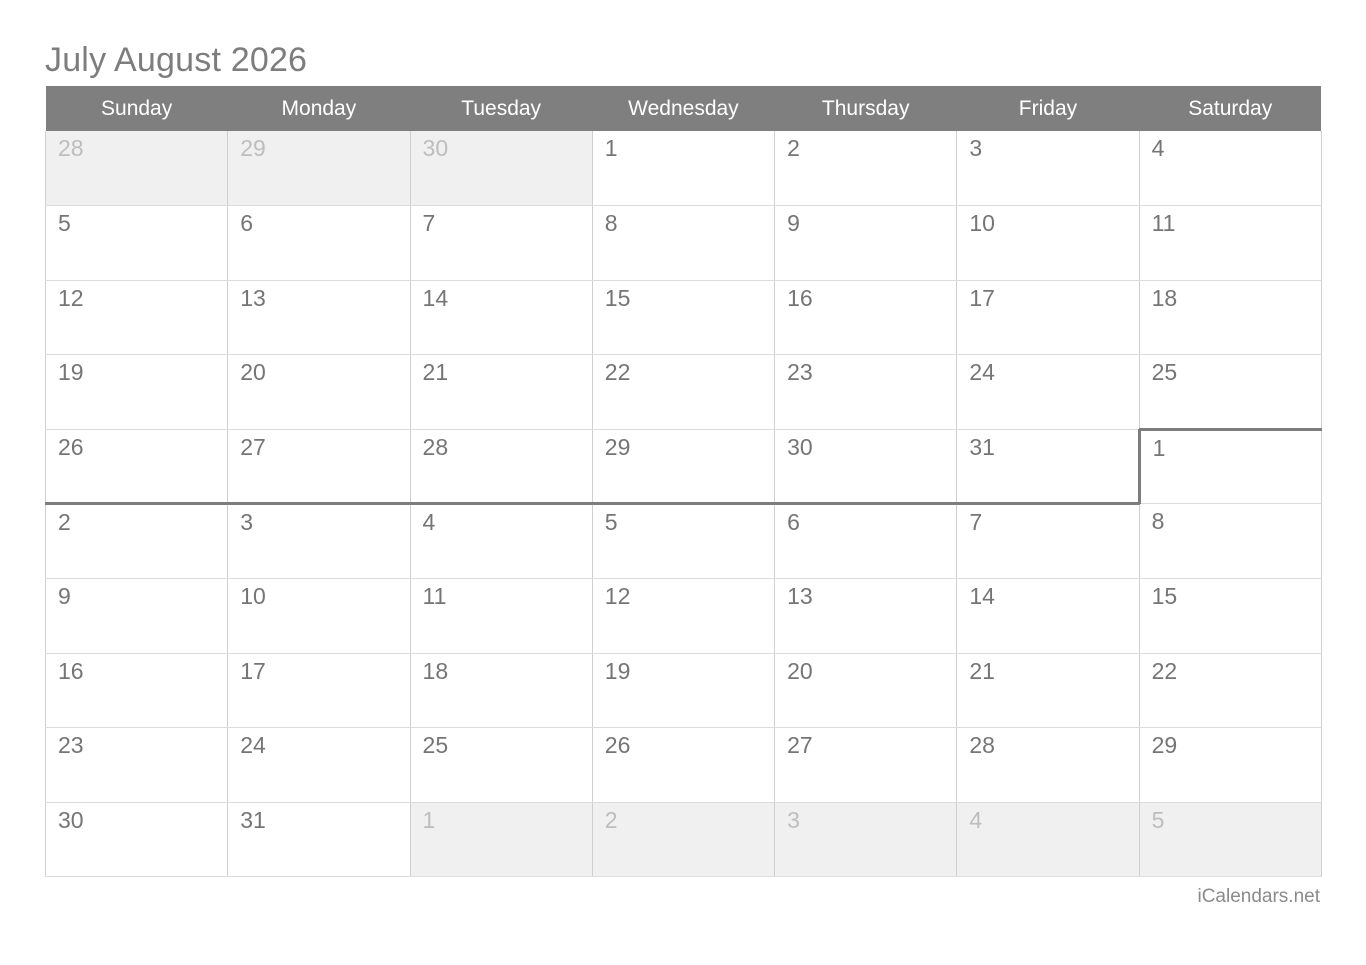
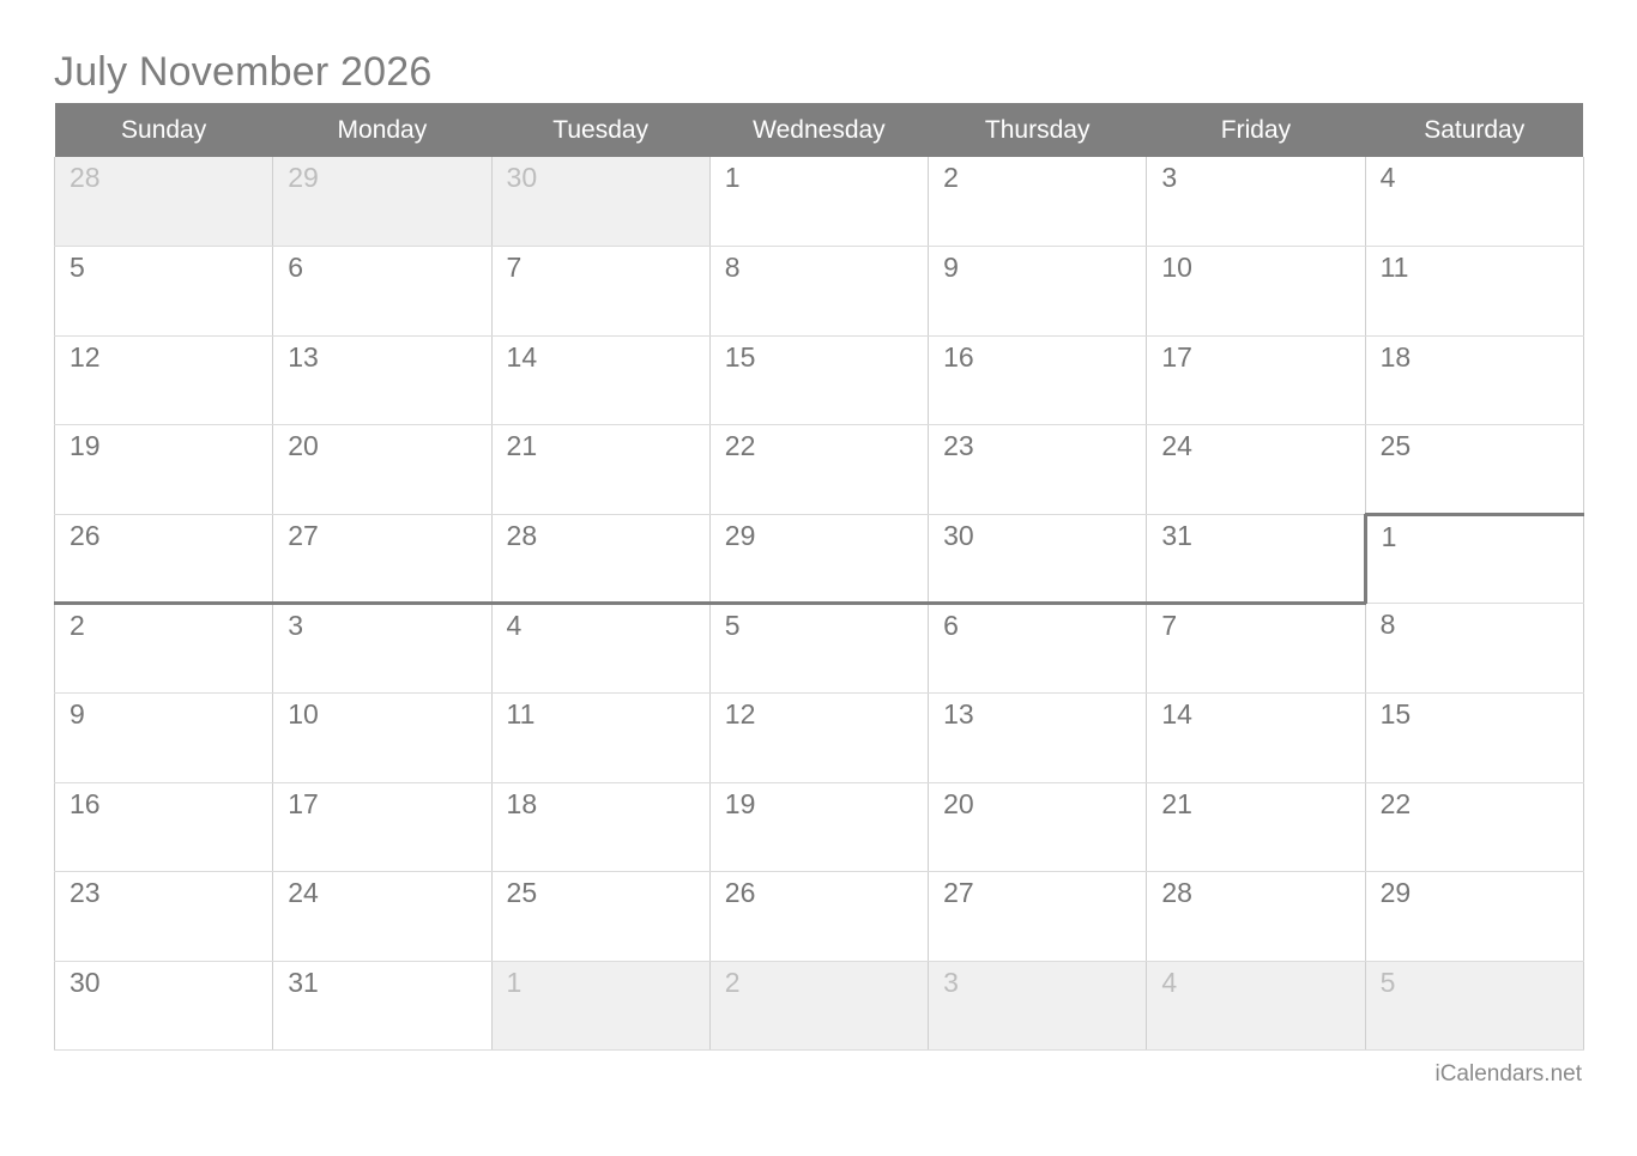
- July August 2026
+ July November 2026
  Sunday	Monday	Tuesday	Wednesday	Thursday	Friday	Saturday
  28	29	30	1	2	3	4
  5	6	7	8	9	10	11
  12	13	14	15	16	17	18
  19	20	21	22	23	24	25
  26	27	28	29	30	31	1
  2	3	4	5	6	7	8
  9	10	11	12	13	14	15
  16	17	18	19	20	21	22
  23	24	25	26	27	28	29
  30	31	1	2	3	4	5
  iCalendars.net
